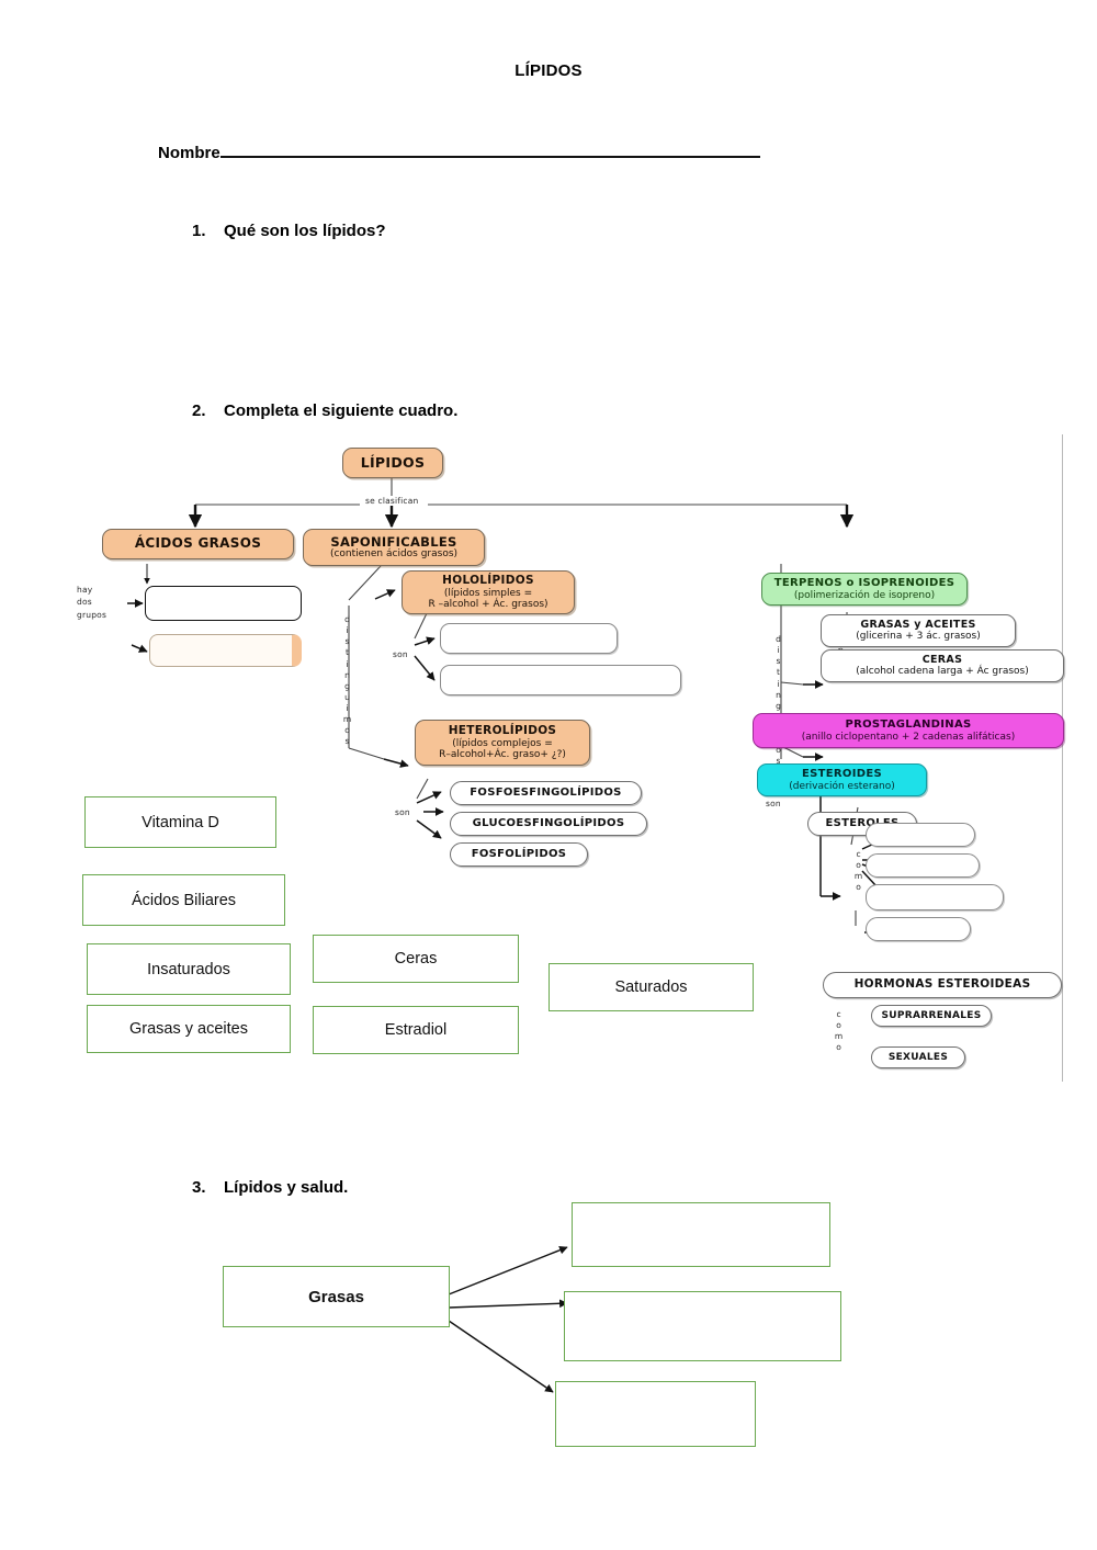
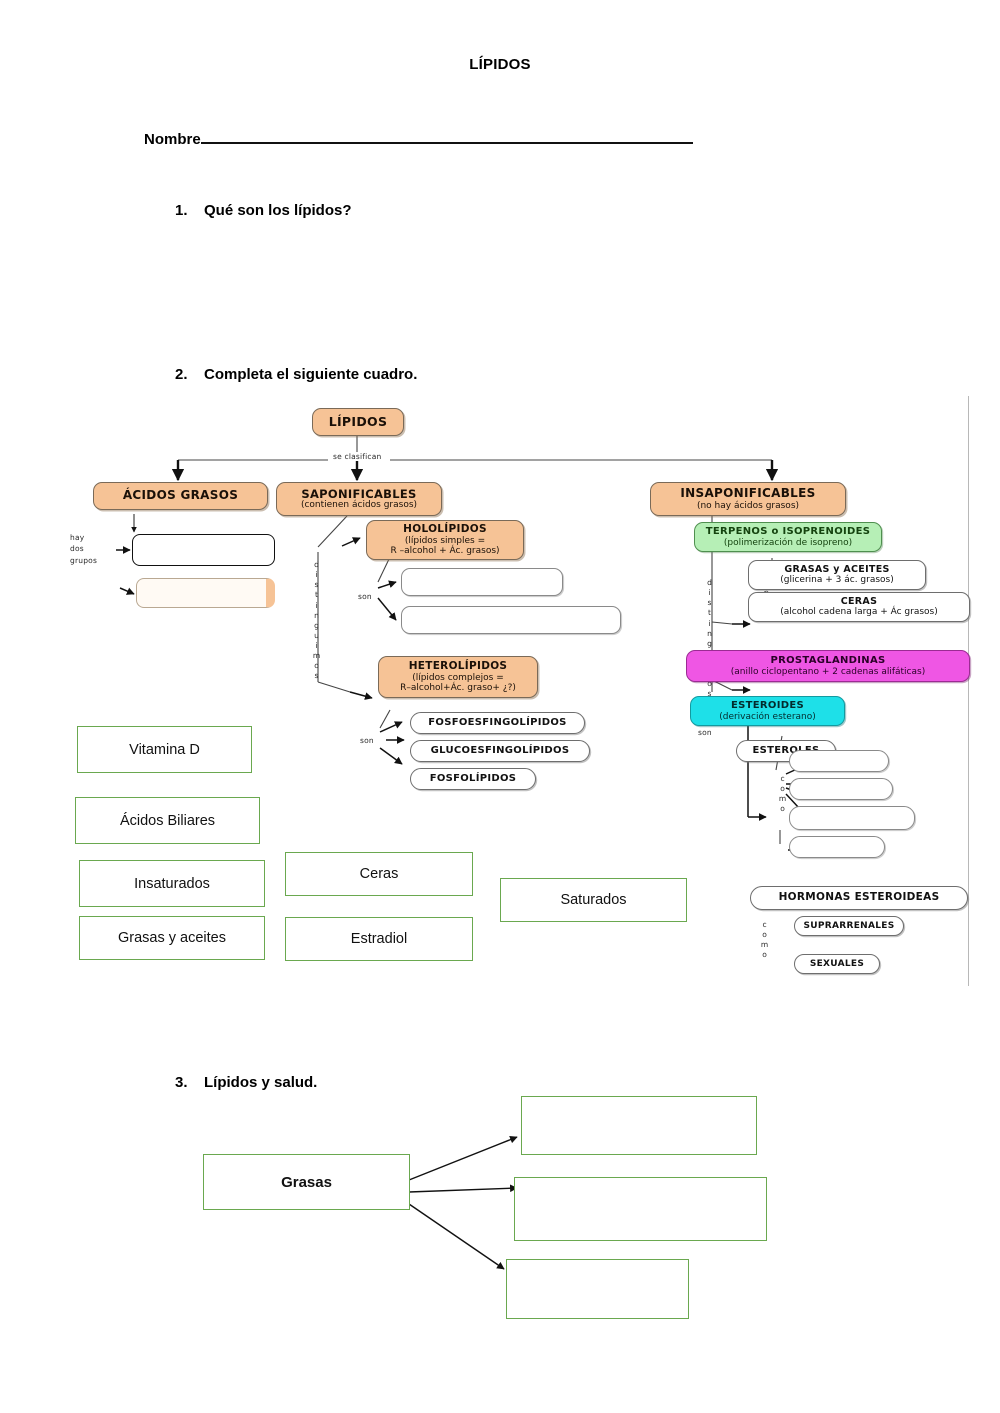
  LÍPIDOS
  Nombre
  1.
  Qué son los lípidos?
  2.
  Completa el siguiente cuadro.
  3.
  Lípidos y salud.
  LÍPIDOS
  se clasifican
  ÁCIDOS GRASOS
  hay
  dos
  grupos
  SAPONIFICABLES
  (contienen ácidos grasos)
  d
  i
  s
  t
  i
  n
  g
  u
  i
  m
  o
  s
  HOLOLÍPIDOS
  (lípidos simples =
  R –alcohol + Ác. grasos)
  son
  HETEROLÍPIDOS
  (lípidos complejos =
  R–alcohol+Ác. graso+ ¿?)
  son
  FOSFOESFINGOLÍPIDOS
  GLUCOESFINGOLÍPIDOS
  FOSFOLÍPIDOS
+ INSAPONIFICABLES
+ (no hay ácidos grasos)
  d
  i
  s
  t
  i
  n
  g
  o
  s
  TERPENOS o ISOPRENOIDES
  (polimerización de isopreno)
  GRASAS y ACEITES
  (glicerina + 3 ác. grasos)
  CERAS
  (alcohol cadena larga + Ác grasos)
  PROSTAGLANDINAS
  (anillo ciclopentano + 2 cadenas alifáticas)
  ESTEROIDES
  (derivación esterano)
  son
  c
  o
  m
  o
  HORMONAS ESTEROIDEAS
  c
  o
  m
  o
  SUPRARRENALES
  SEXUALES
  Vitamina D
  Ácidos Biliares
  Insaturados
  Ceras
  Grasas y aceites
  Estradiol
  Saturados
  Grasas
